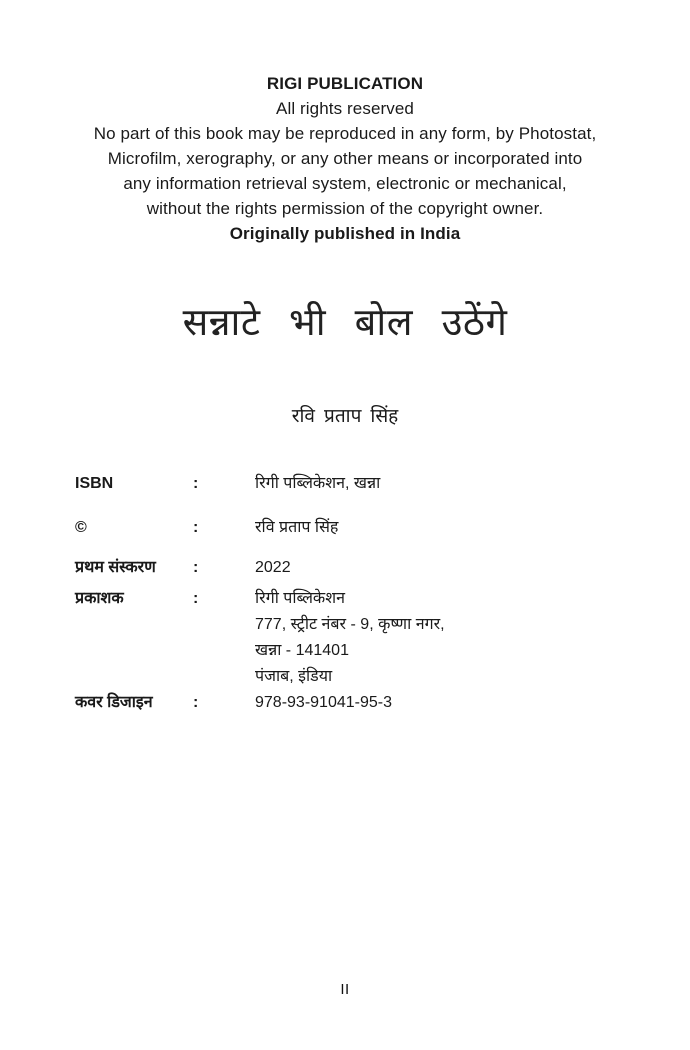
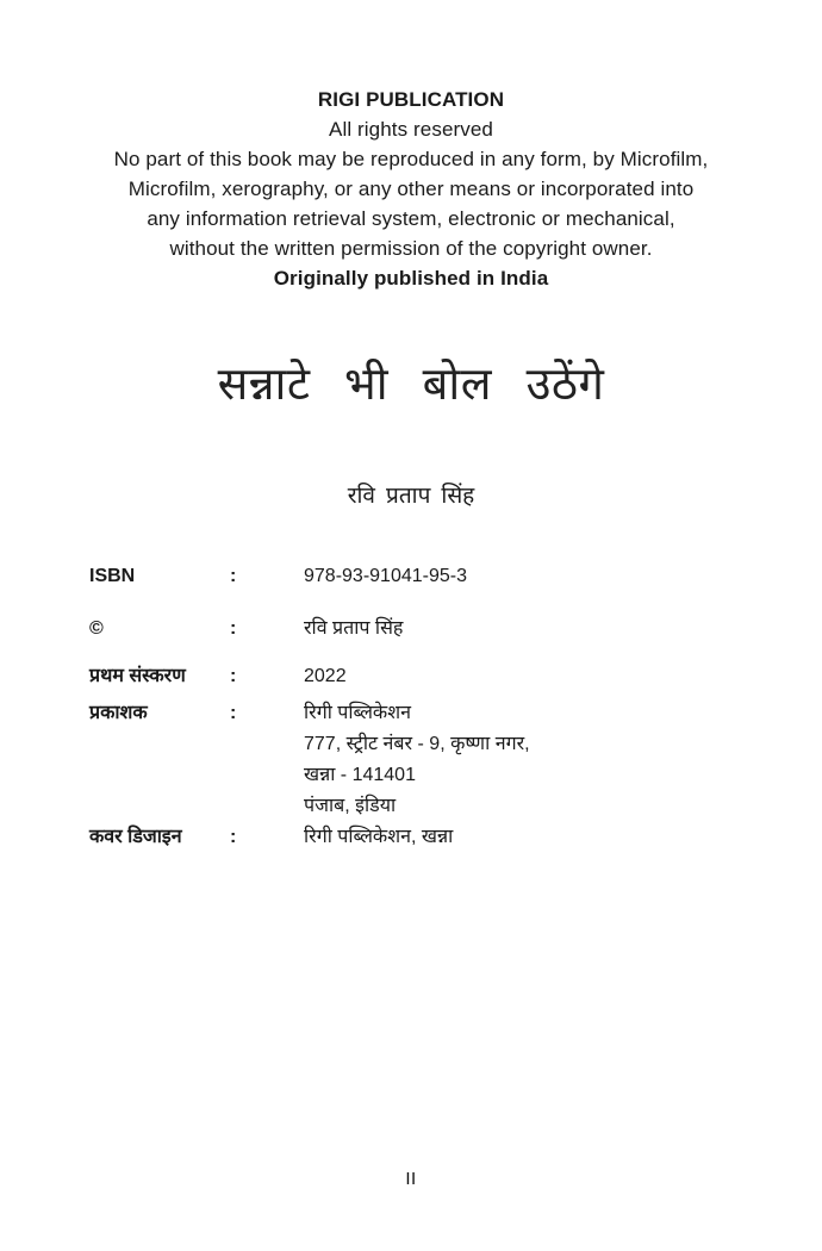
  RIGI PUBLICATION
  All rights reserved
- No part of this book may be reproduced in any form, by Photostat,
+ No part of this book may be reproduced in any form, by Microfilm,
  Microfilm, xerography, or any other means or incorporated into
  any information retrieval system, electronic or mechanical,
- without the rights permission of the copyright owner.
+ without the written permission of the copyright owner.
  Originally published in India
  सन्नाटे भी बोल उठेंगे
  रवि प्रताप सिंह
  ISBN
  :
- रिगी पब्लिकेशन, खन्ना
+ 978-93-91041-95-3
  ©
  :
  रवि प्रताप सिंह
  प्रथम संस्करण
  :
  2022
  प्रकाशक
  :
  रिगी पब्लिकेशन
  777, स्ट्रीट नंबर - 9, कृष्णा नगर,
  खन्ना - 141401
  पंजाब, इंडिया
  कवर डिजाइन
  :
- 978-93-91041-95-3
+ रिगी पब्लिकेशन, खन्ना
  II
